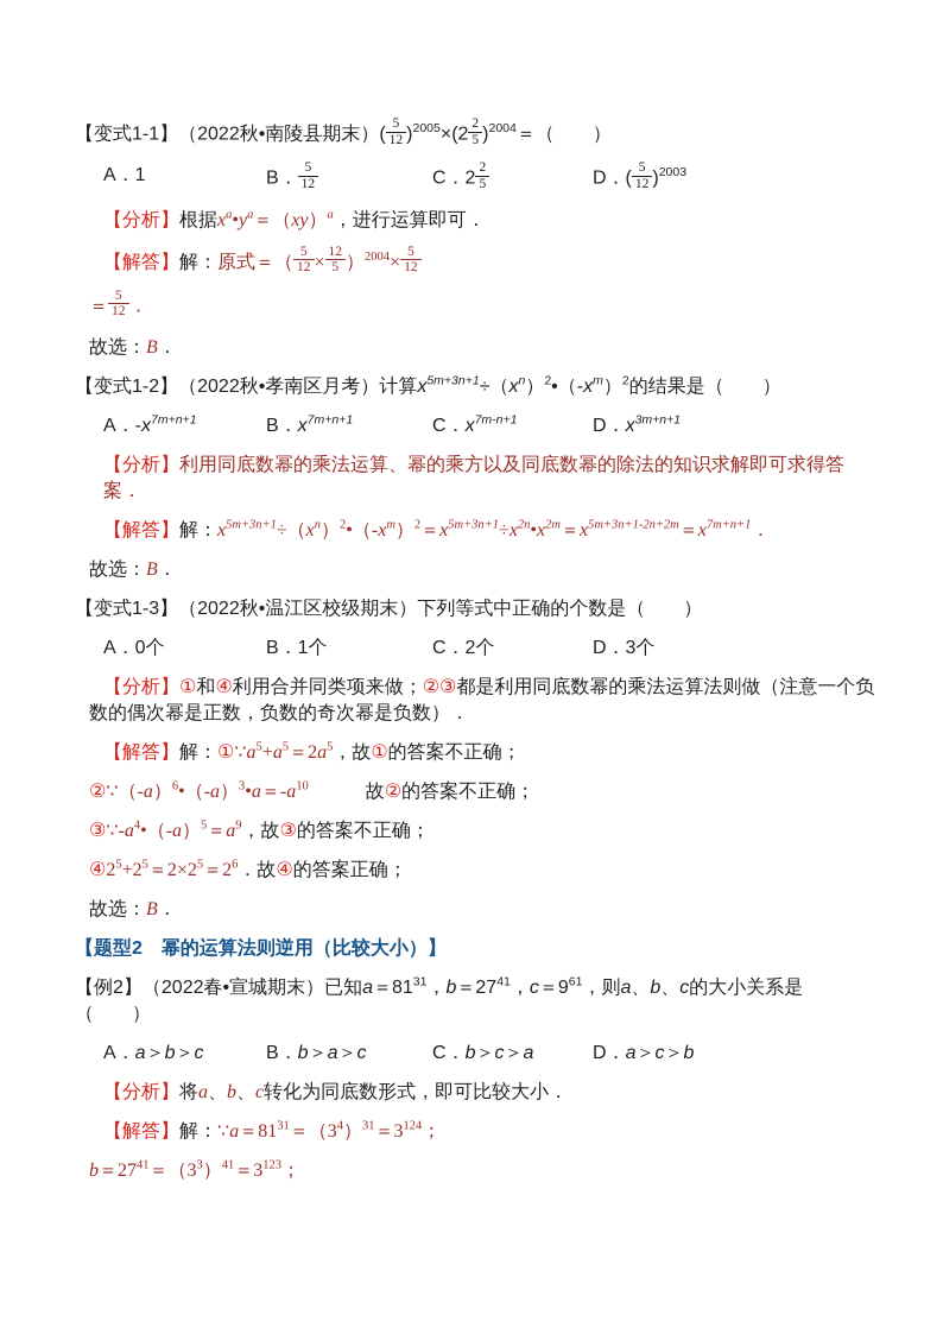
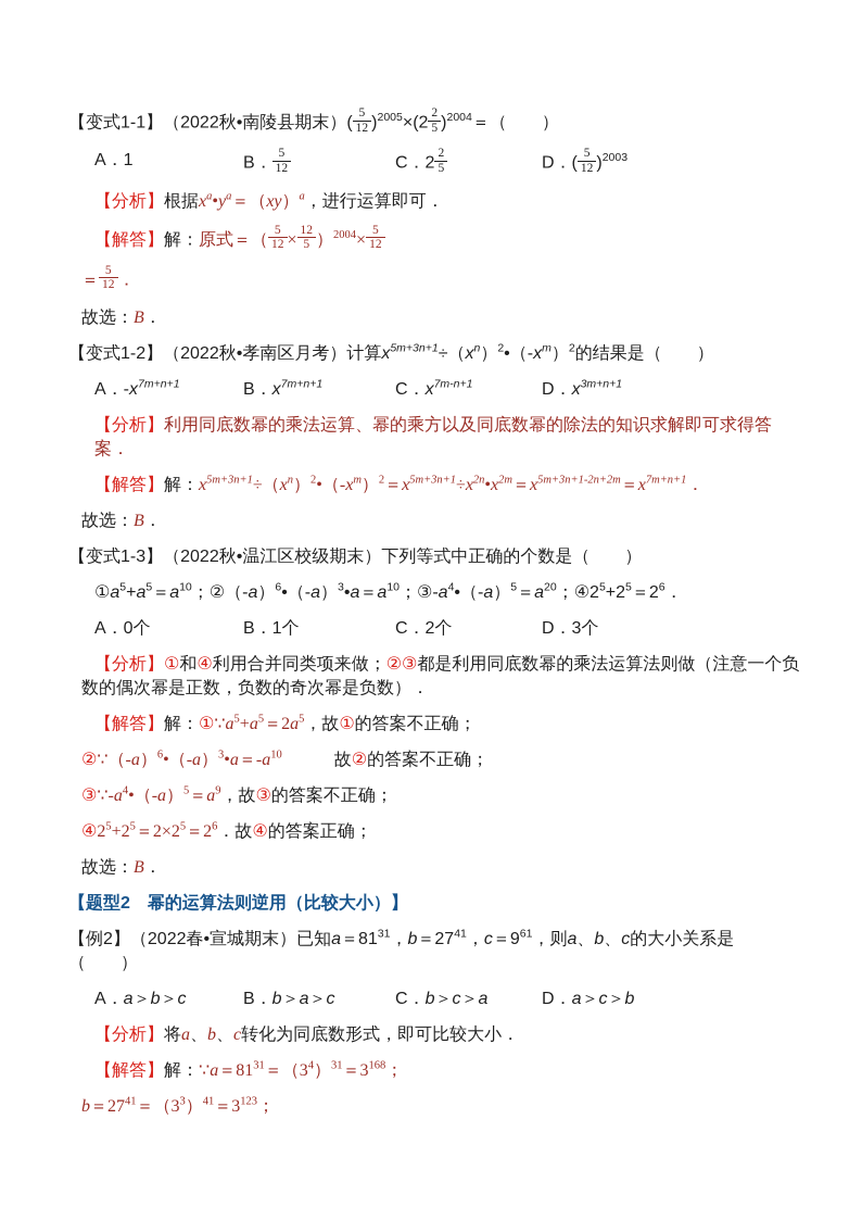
  【变式1-1】（2022秋•南陵县期末）(
  5
  12
  )2005×(2
  2
  5
  )2004＝（ ）
  A．1
  B．
  5
  12
  C．2
  2
  5
  D．(
  5
  12
  )2003
  【分析】根据xa•ya＝（xy）a，进行运算即可．
  【解答】解：原式＝（
  5
  12
  ×
  12
  5
  ）2004×
  5
  12
  ＝
  5
  12
  ．
  故选：B．
  【变式1-2】（2022秋•孝南区月考）计算x5m+3n+1÷（xn）2•（-xm）2的结果是（ ）
  A．-x7m+n+1
  B．x7m+n+1
  C．x7m-n+1
  D．x3m+n+1
  【分析】利用同底数幂的乘法运算、幂的乘方以及同底数幂的除法的知识求解即可求得答案．
  【解答】解：x5m+3n+1÷（xn）2•（-xm）2＝x5m+3n+1÷x2n•x2m＝x5m+3n+1-2n+2m＝x7m+n+1．
  故选：B．
  【变式1-3】（2022秋•温江区校级期末）下列等式中正确的个数是（ ）
+ ①a5+a5＝a10；②（-a）6•（-a）3•a＝a10；③-a4•（-a）5＝a20；④25+25＝26．
  A．0个
  B．1个
  C．2个
  D．3个
  【分析】①和④利用合并同类项来做；②③都是利用同底数幂的乘法运算法则做（注意一个负数的偶次幂是正数，负数的奇次幂是负数）．
  【解答】解：①∵a5+a5＝2a5，故①的答案不正确；
  ②∵（-a）6•（-a）3•a＝-a10 故②的答案不正确；
  ③∵-a4•（-a）5＝a9，故③的答案不正确；
  ④25+25＝2×25＝26．故④的答案正确；
  故选：B．
  【题型2 幂的运算法则逆用（比较大小）】
  【例2】（2022春•宣城期末）已知a＝8131，b＝2741，c＝961，则a、b、c的大小关系是（ ）
  A．a＞b＞c
  B．b＞a＞c
  C．b＞c＞a
  D．a＞c＞b
  【分析】将a、b、c转化为同底数形式，即可比较大小．
- 【解答】解：∵a＝8131＝（34）31＝3124；
+ 【解答】解：∵a＝8131＝（34）31＝3168；
  b＝2741＝（33）41＝3123；
